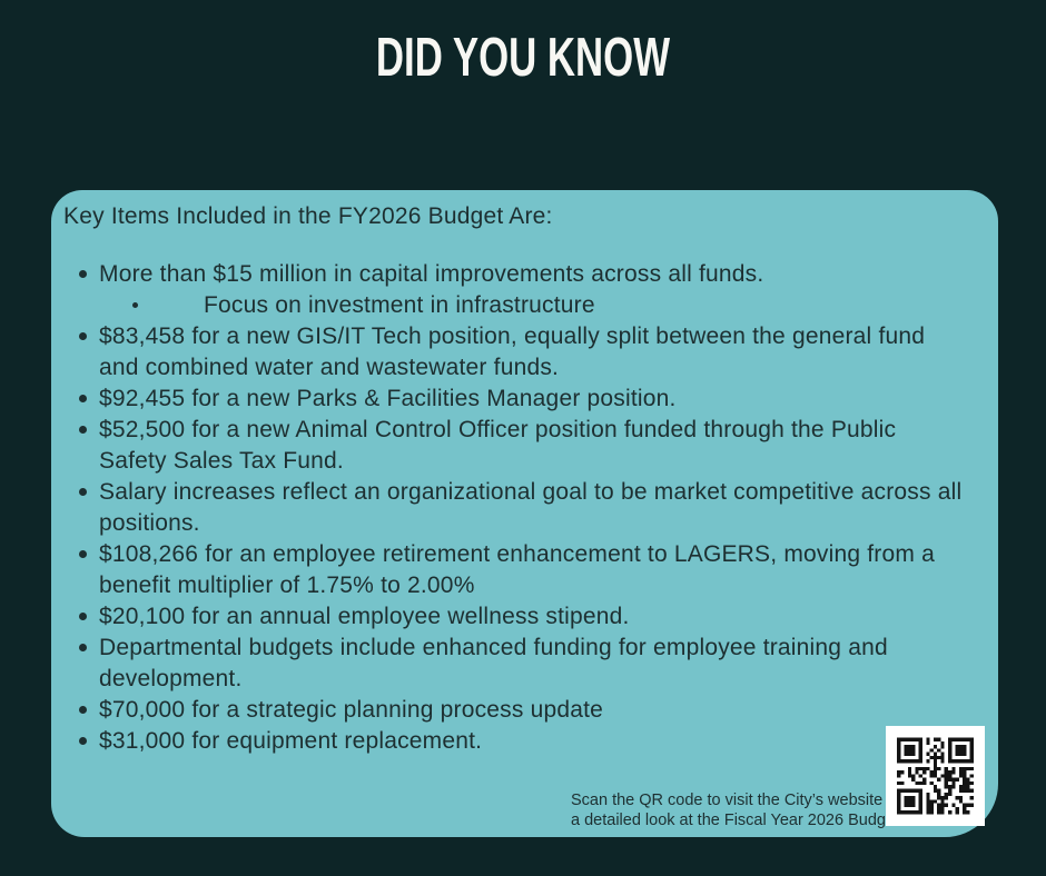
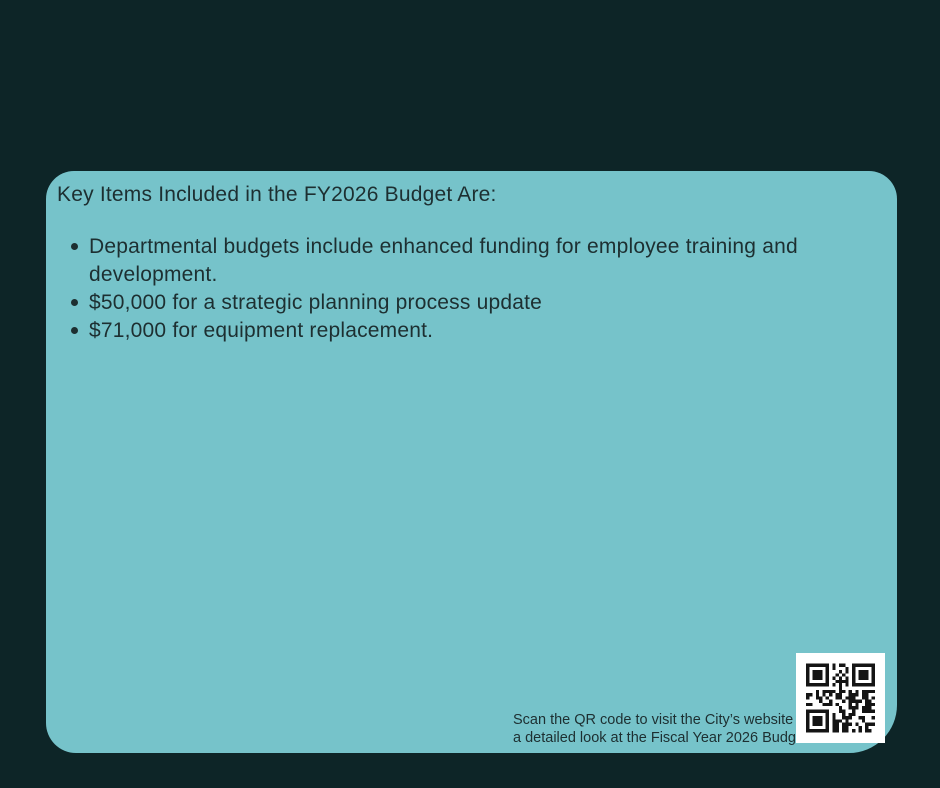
- DID YOU KNOW
  Key Items Included in the FY2026 Budget Are:
- More than $15 million in capital improvements across all funds.
- Focus on investment in infrastructure
- $83,458 for a new GIS/IT Tech position, equally split between the general fund and combined water and wastewater funds.
- $92,455 for a new Parks & Facilities Manager position.
- $52,500 for a new Animal Control Officer position funded through the Public Safety Sales Tax Fund.
- Salary increases reflect an organizational goal to be market competitive across all positions.
- $108,266 for an employee retirement enhancement to LAGERS, moving from a benefit multiplier of 1.75% to 2.00%
- $20,100 for an annual employee wellness stipend.
  Departmental budgets include enhanced funding for employee training and development.
- $70,000 for a strategic planning process update
+ $50,000 for a strategic planning process update
- $31,000 for equipment replacement.
+ $71,000 for equipment replacement.
  Scan the QR code to visit the City’s website
  a detailed look at the Fiscal Year 2026 Budg
